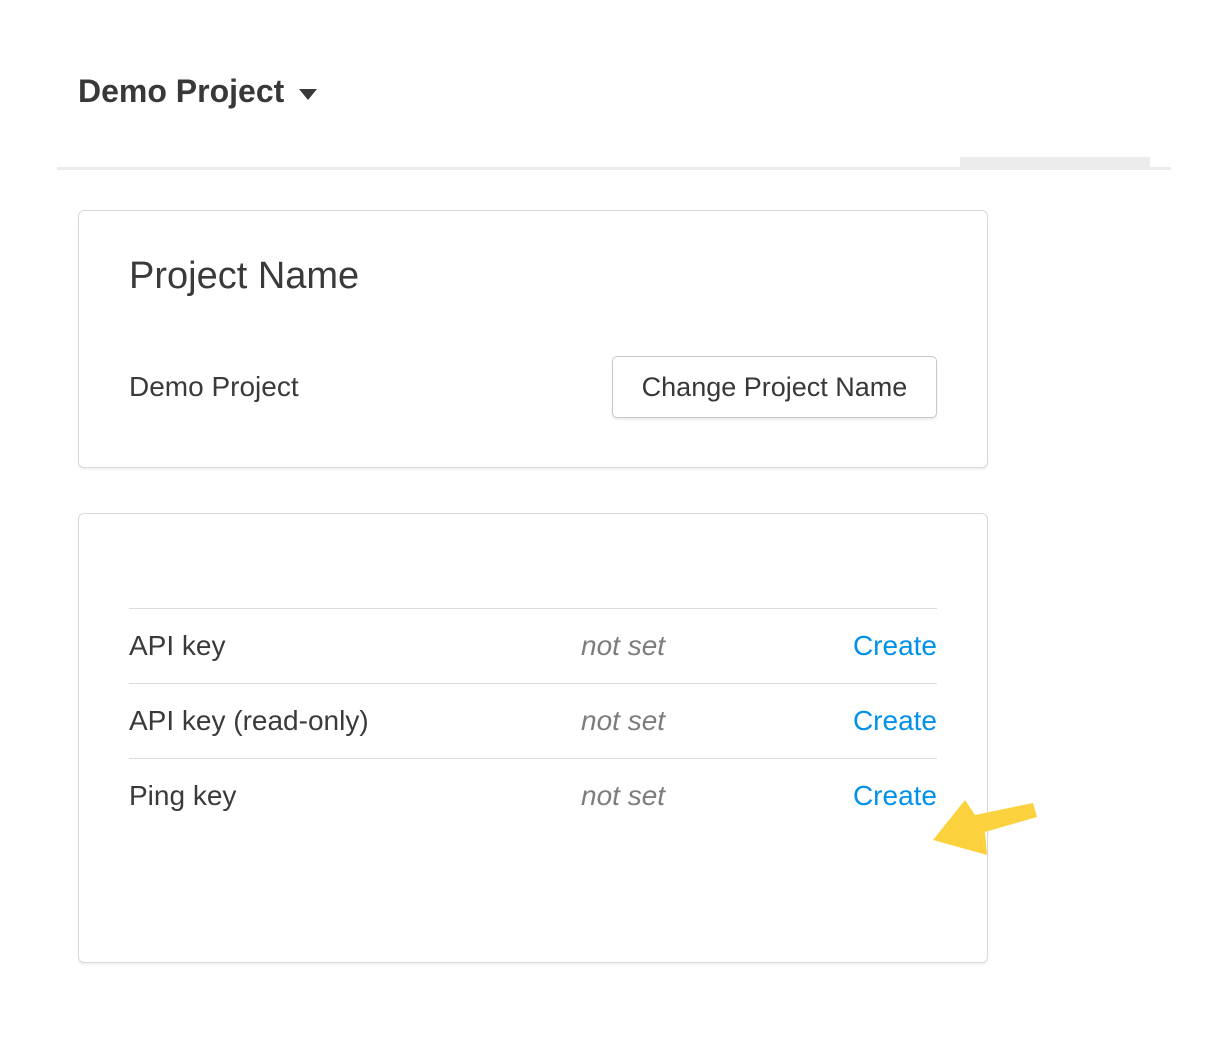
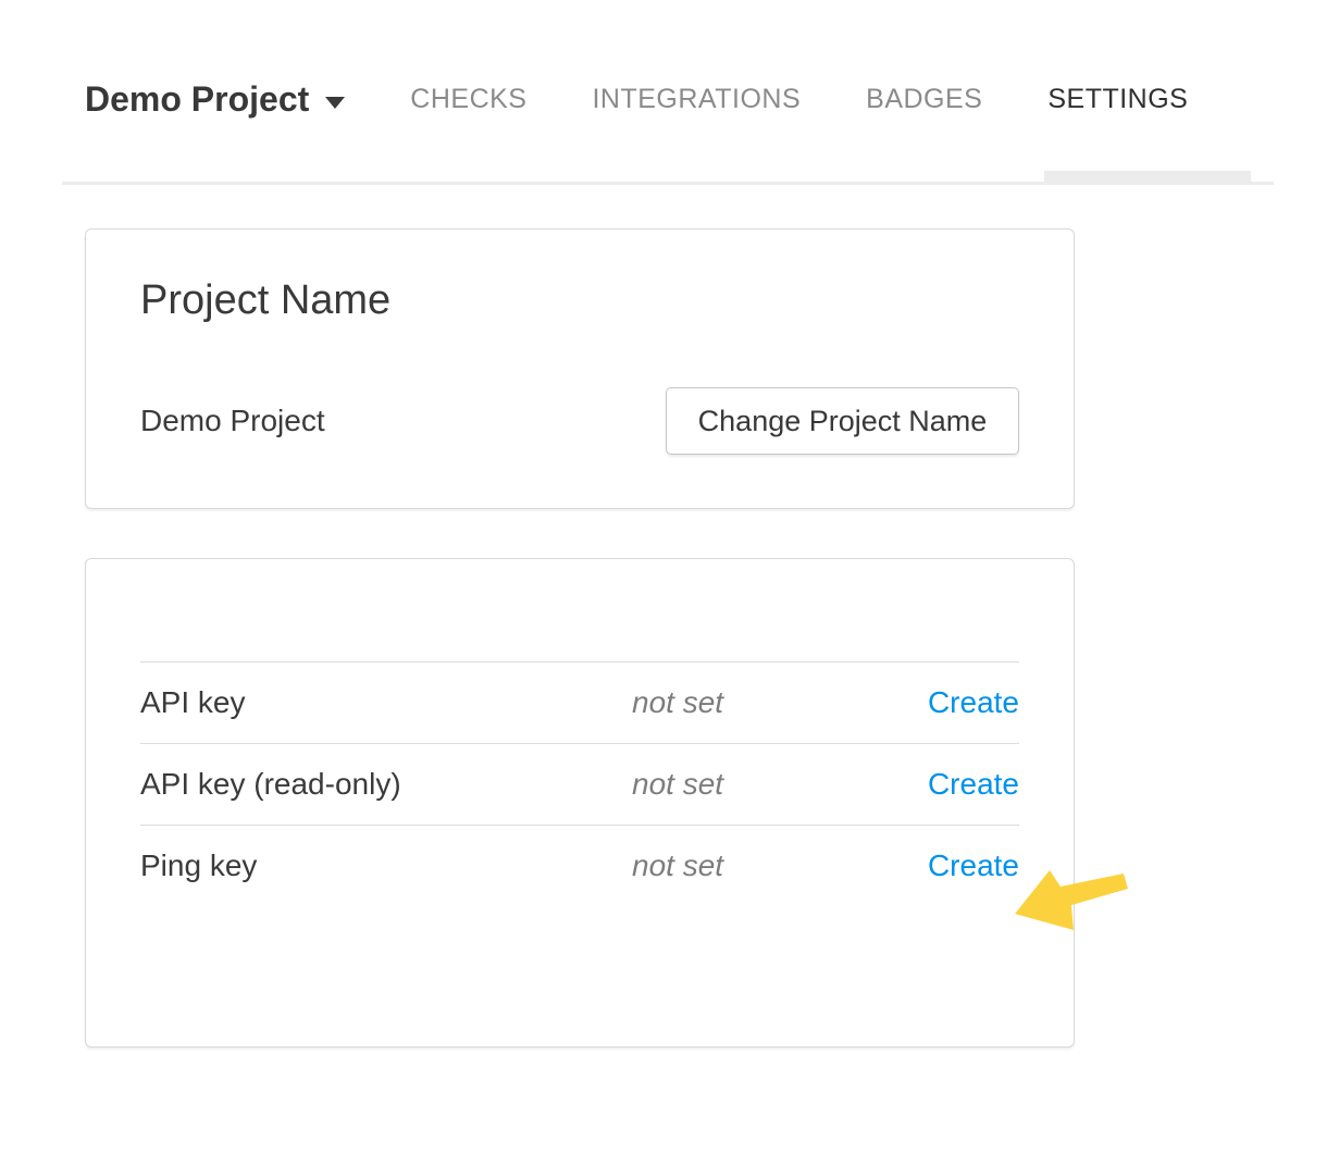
  Demo Project
+ CHECKS
+ INTEGRATIONS
+ BADGES
+ SETTINGS
  Project Name
  Demo Project
  Change Project Name
  API key
  not set
  Create
  API key (read-only)
  not set
  Create
  Ping key
  not set
  Create
